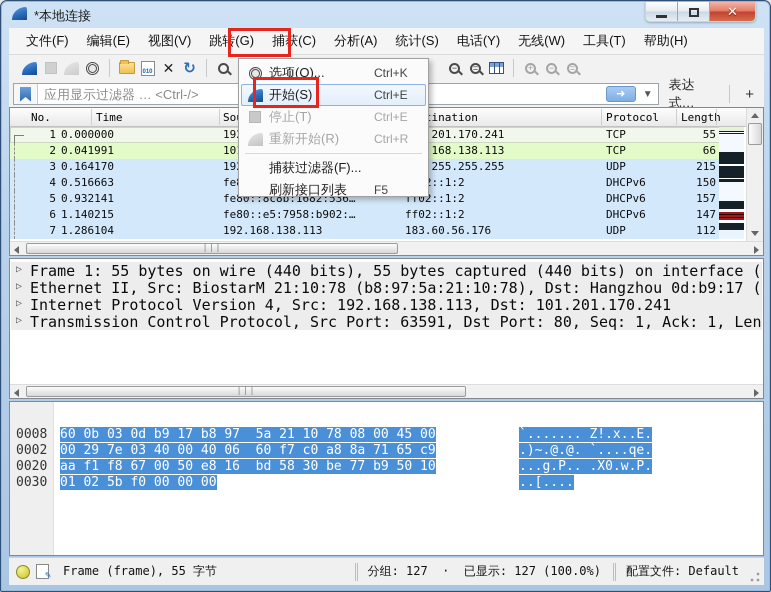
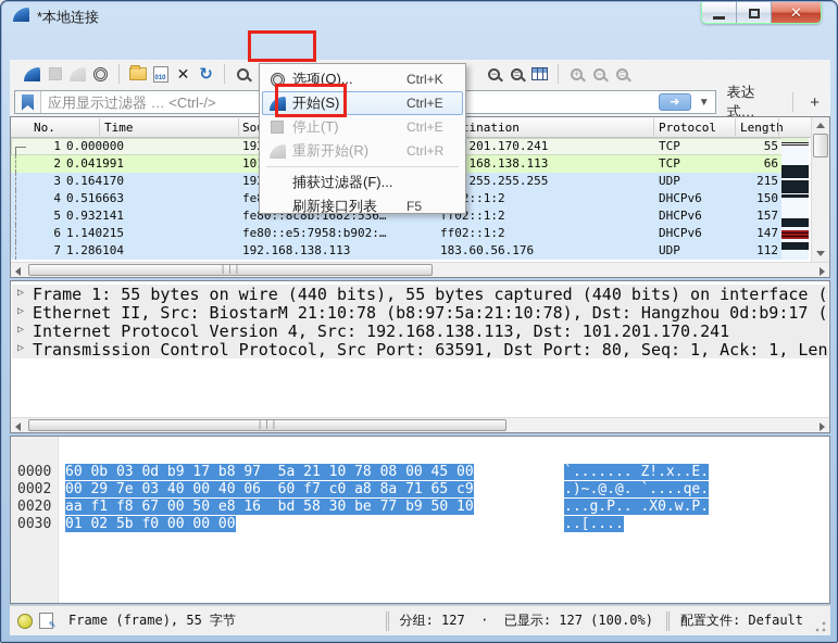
  *本地连接
  ✕
- 文件(F)
- 编辑(E)
- 视图(V)
- 跳转(G)
- 捕获(C)
- 分析(A)
- 统计(S)
- 电话(Y)
- 无线(W)
- 工具(T)
- 帮助(H)
  ✕
  ↻
  −
  =
  +
  −
  =
  应用显示过滤器 … <Ctrl-/>
  ➜
  ▼
  表达式…
  +
  No.
  Time
  Protocol
  Length
  1
  0.000000
  201.170.241
  TCP
  55
  2
  0.041991
  168.138.113
  TCP
  66
  3
  0.164170
  255.255.255
  UDP
  215
  4
  0.516663
  DHCPv6
  150
  5
  0.932141
  fe80::8c8b:1682:536…
  ff02::1:2
  DHCPv6
  157
  6
  1.140215
  fe80::e5:7958:b902:…
  ff02::1:2
  DHCPv6
  147
  7
  1.286104
  192.168.138.113
  183.60.56.176
  UDP
  112
  ▷
  Frame 1: 55 bytes on wire (440 bits), 55 bytes captured (440 bits) on interface (
  ▷
  Ethernet II, Src: BiostarM_21:10:78 (b8:97:5a:21:10:78), Dst: Hangzhou_0d:b9:17 (
  ▷
  Internet Protocol Version 4, Src: 192.168.138.113, Dst: 101.201.170.241
  ▷
  Transmission Control Protocol, Src Port: 63591, Dst Port: 80, Seq: 1, Ack: 1, Len
- 0008
+ 0000
  60 0b 03 0d b9 17 b8 97 5a 21 10 78 08 00 45 00
  `....... Z!.x..E.
  0002
  00 29 7e 03 40 00 40 06 60 f7 c0 a8 8a 71 65 c9
  .)~.@.@. `....qe.
  0020
  aa f1 f8 67 00 50 e8 16 bd 58 30 be 77 b9 50 10
  ...g.P.. .X0.w.P.
  0030
  01 02 5b f0 00 00 00
  ..[....
  Frame (frame), 55 字节
  分组: 127 · 已显示: 127 (100.0%)
  配置文件: Default
  选项(O)...
  Ctrl+K
  开始(S)
  Ctrl+E
  停止(T)
  Ctrl+E
  重新开始(R)
  Ctrl+R
  捕获过滤器(F)...
  刷新接口列表
  F5
